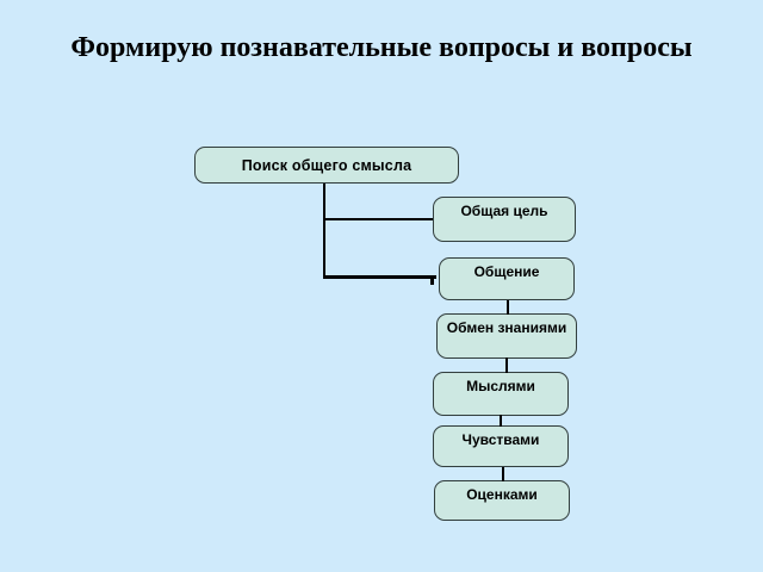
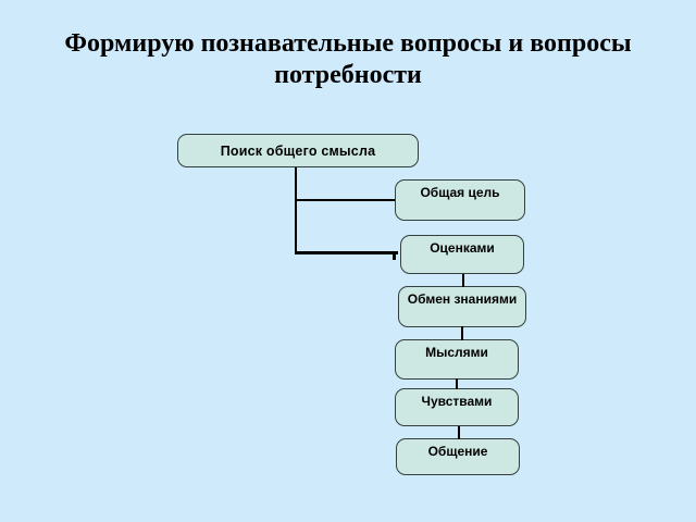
  Формирую познавательные вопросы и вопросы
+ потребности
  Поиск общего смысла
  Общая цель
- Общение
+ Оценками
  Обмен знаниями
  Мыслями
  Чувствами
- Оценками
+ Общение
